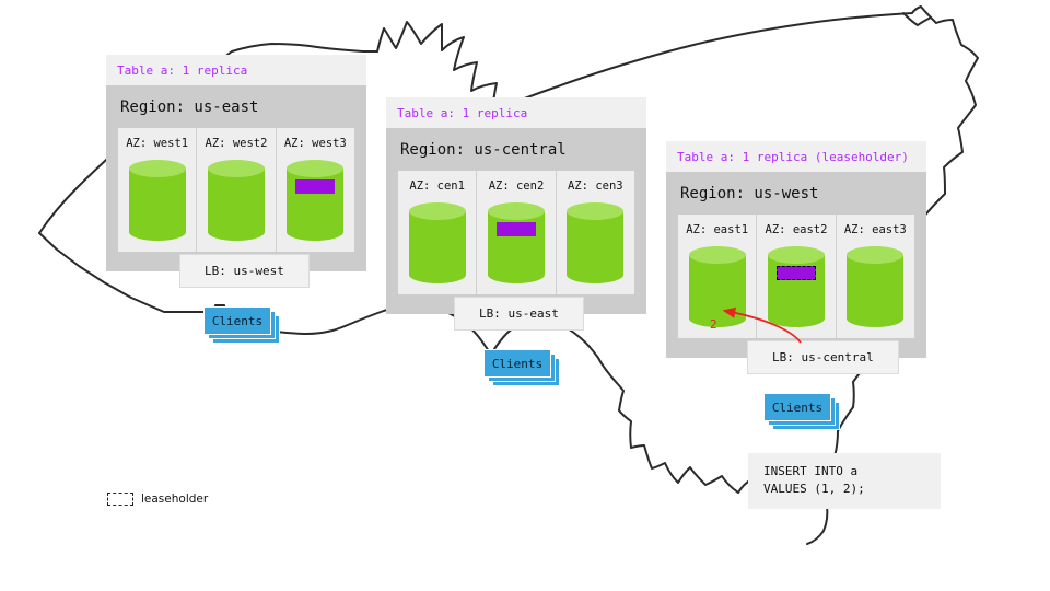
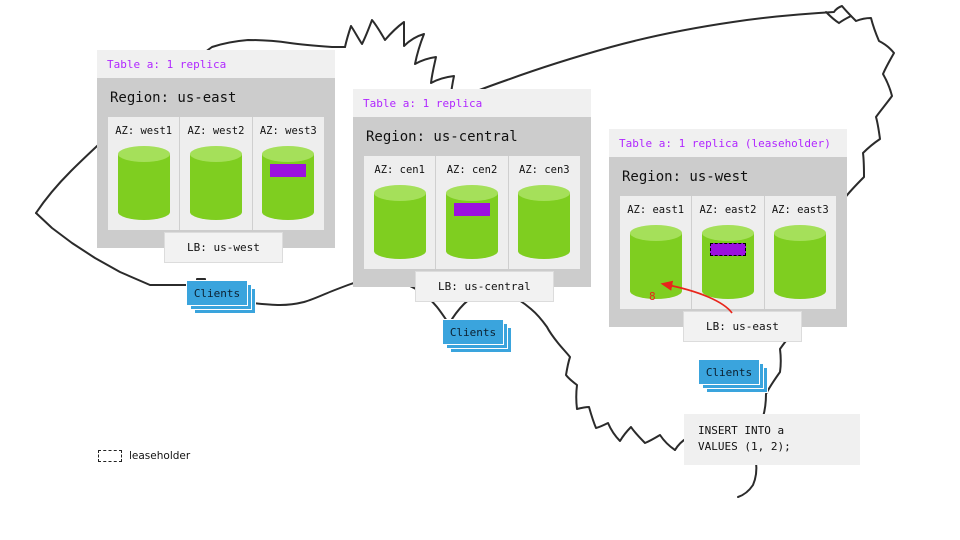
  Table a: 1 replica
  Region: us-east
  AZ: west1
  AZ: west2
  AZ: west3
  LB: us-west
  Clients
  Table a: 1 replica
  Region: us-central
  AZ: cen1
  AZ: cen2
  AZ: cen3
- LB: us-east
+ LB: us-central
  Clients
  Table a: 1 replica (leaseholder)
  Region: us-west
  AZ: east1
  AZ: east2
  AZ: east3
- LB: us-central
+ LB: us-east
  Clients
- 2
+ 8
  INSERT INTO a
  VALUES (1, 2);
  leaseholder
